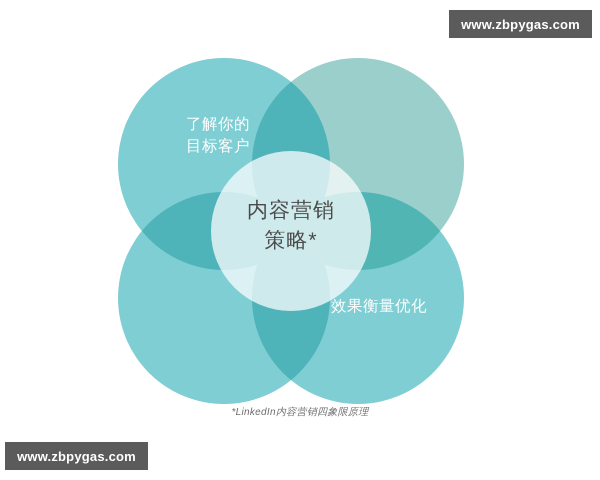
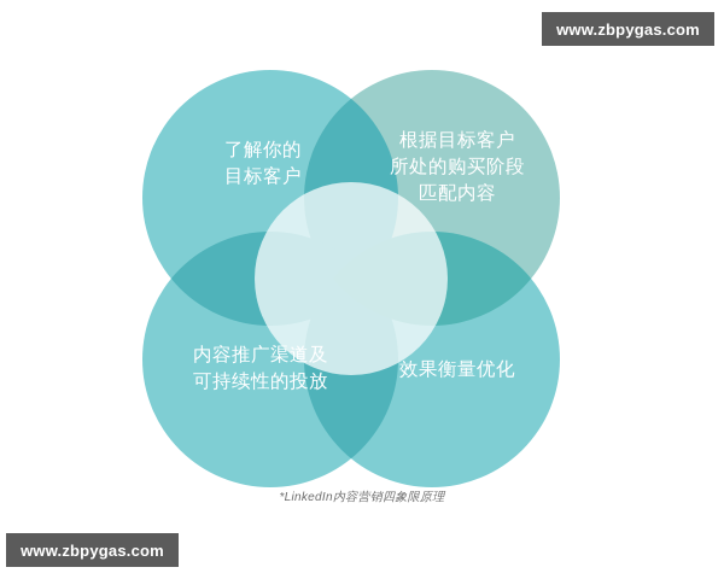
  www.zbpygas.com
  www.zbpygas.com
  了解你的
  目标客户
+ 根据目标客户
+ 所处的购买阶段
+ 匹配内容
+ 内容推广渠道及
+ 可持续性的投放
  效果衡量优化
- 内容营销
- 策略*
  *LinkedIn内容营销四象限原理
